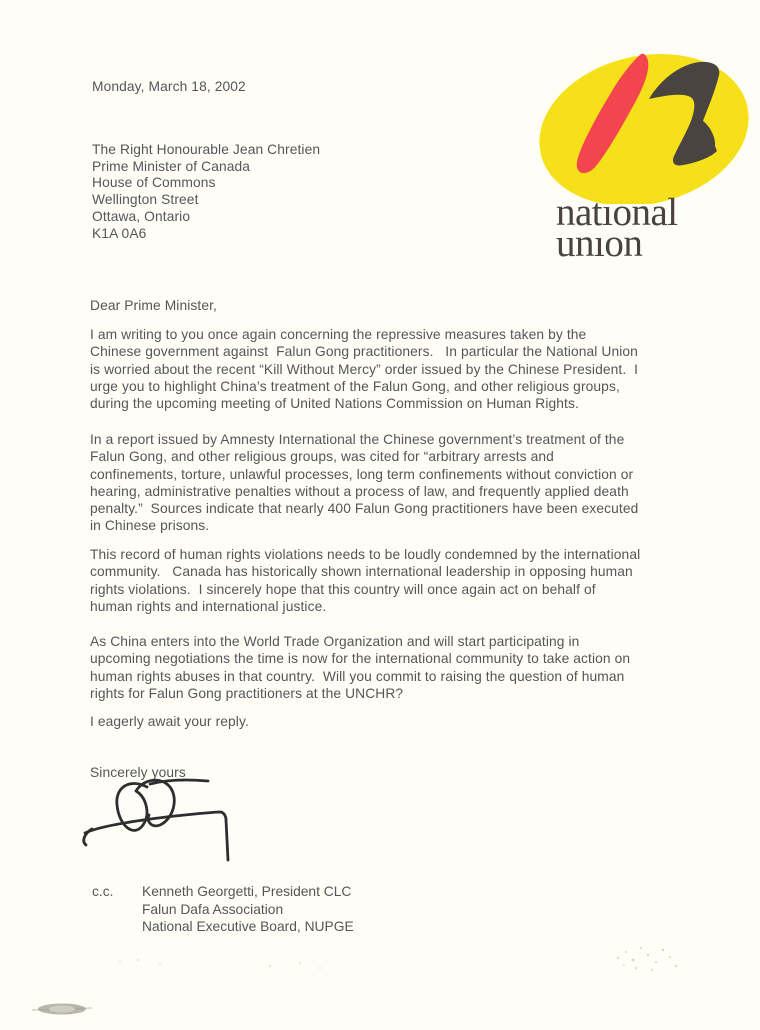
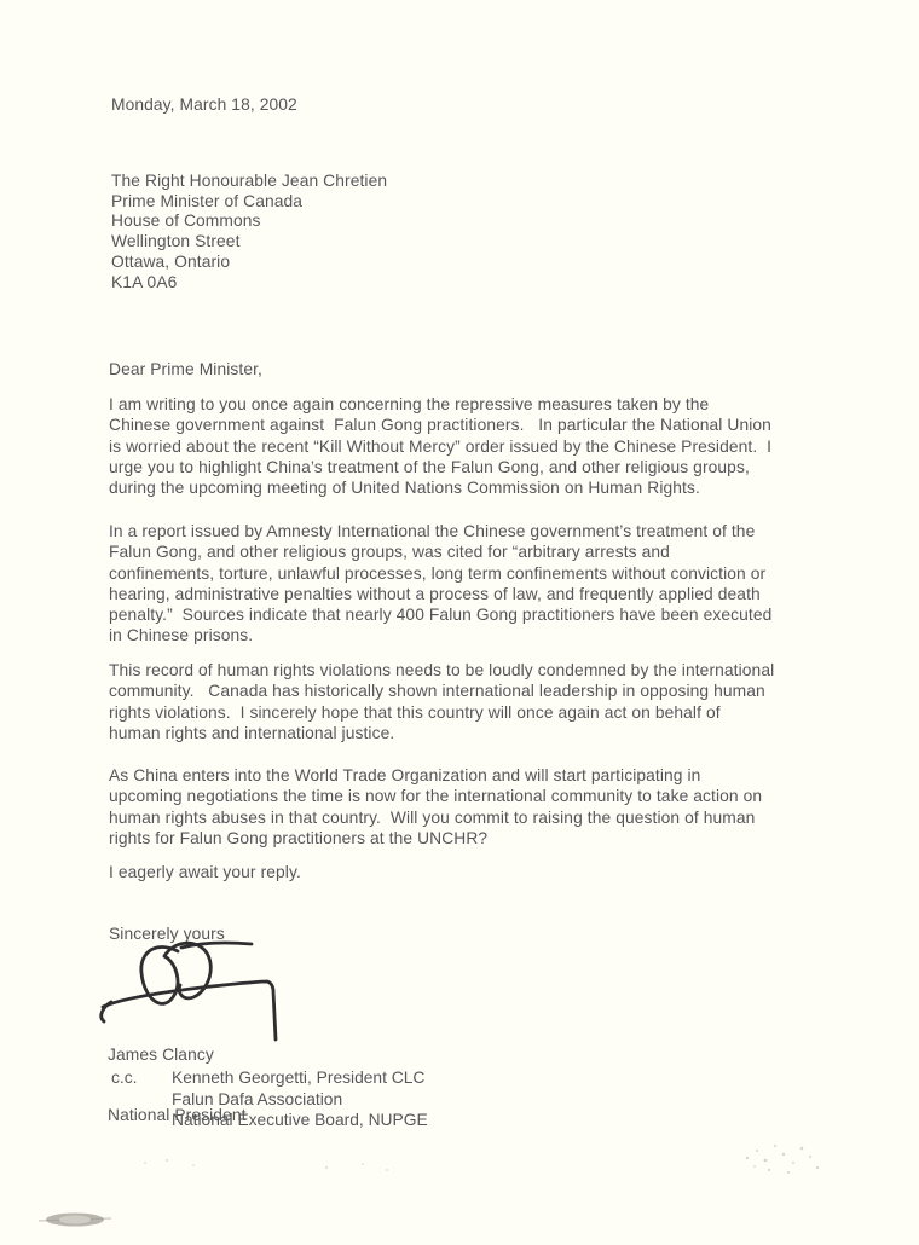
  Monday, March 18, 2002
  The Right Honourable Jean Chretien
  Prime Minister of Canada
  House of Commons
  Wellington Street
  Ottawa, Ontario
  K1A 0A6
- natıonal
- unıon
  Dear Prime Minister,
  I am writing to you once again concerning the repressive measures taken by the
  Chinese government against Falun Gong practitioners. In particular the National Union
  is worried about the recent “Kill Without Mercy” order issued by the Chinese President. I
  urge you to highlight China’s treatment of the Falun Gong, and other religious groups,
  during the upcoming meeting of United Nations Commission on Human Rights.
  In a report issued by Amnesty International the Chinese government’s treatment of the
  Falun Gong, and other religious groups, was cited for “arbitrary arrests and
  confinements, torture, unlawful processes, long term confinements without conviction or
  hearing, administrative penalties without a process of law, and frequently applied death
  penalty.” Sources indicate that nearly 400 Falun Gong practitioners have been executed
  in Chinese prisons.
  This record of human rights violations needs to be loudly condemned by the international
  community. Canada has historically shown international leadership in opposing human
  rights violations. I sincerely hope that this country will once again act on behalf of
  human rights and international justice.
  As China enters into the World Trade Organization and will start participating in
  upcoming negotiations the time is now for the international community to take action on
  human rights abuses in that country. Will you commit to raising the question of human
  rights for Falun Gong practitioners at the UNCHR?
  I eagerly await your reply.
  Sincerely yours
+ James Clancy
+ National President
  c.c.
  Kenneth Georgetti, President CLC
  Falun Dafa Association
  National Executive Board, NUPGE
